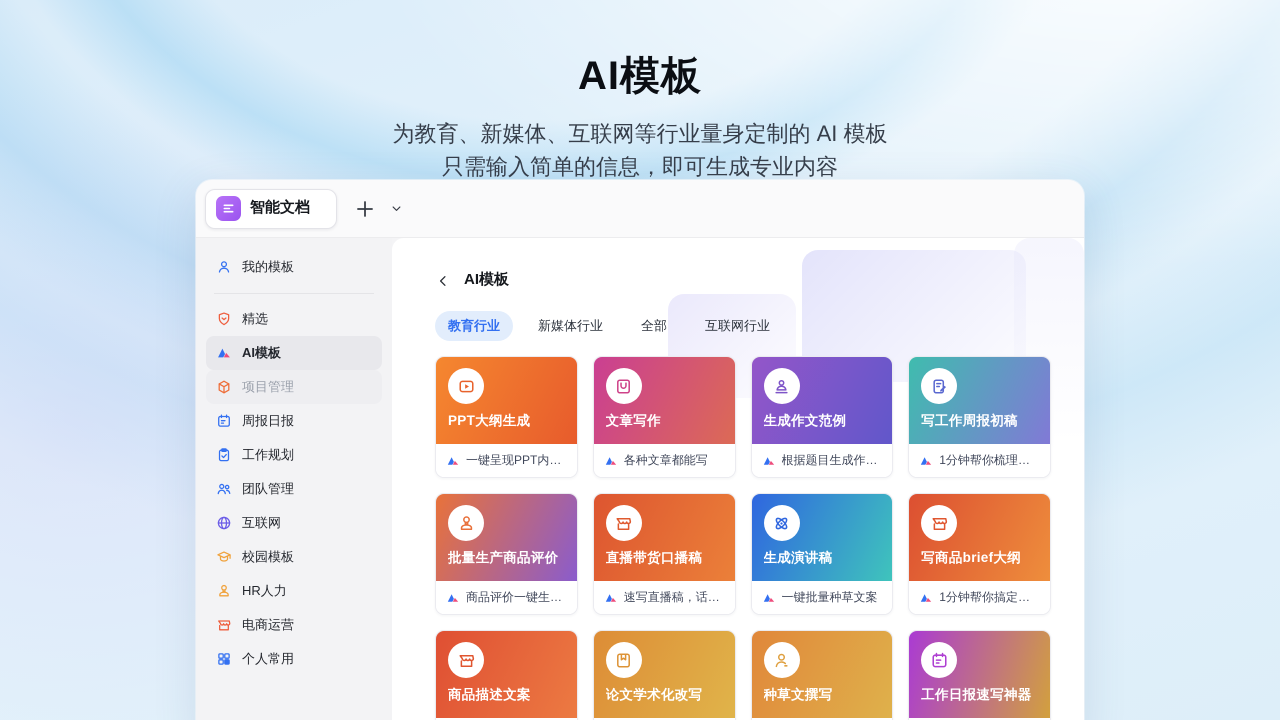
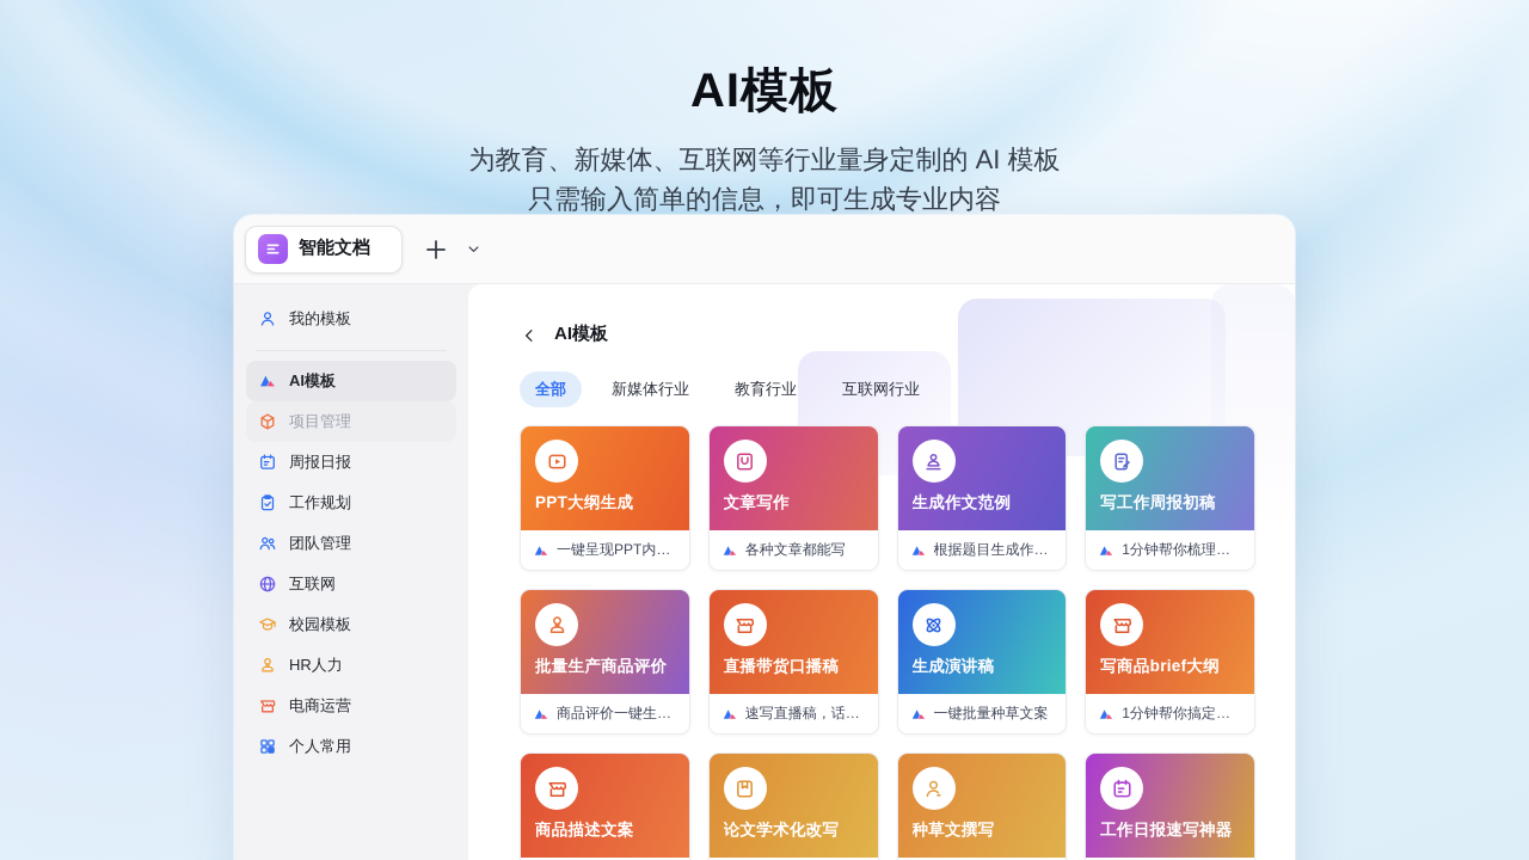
  AI模板
  为教育、新媒体、互联网等行业量身定制的 AI 模板
  只需输入简单的信息，即可生成专业内容
  智能文档
  我的模板
- 精选
  AI模板
  项目管理
  周报日报
  工作规划
  团队管理
  互联网
  校园模板
  HR人力
  电商运营
  个人常用
  AI模板
- 教育行业
+ 全部
  新媒体行业
- 全部
+ 教育行业
  互联网行业
  PPT大纲生成
  一键呈现PPT内容
  文章写作
  各种文章都能写
  生成作文范例
  根据题目生成作文
  写工作周报初稿
  1分钟帮你梳理每周
  批量生产商品评价
  商品评价一键生成
  直播带货口播稿
  速写直播稿，话题
  生成演讲稿
  一键批量种草文案
  写商品brief大纲
  1分钟帮你搞定商品
  商品描述文案
  论文学术化改写
  种草文撰写
  工作日报速写神器
